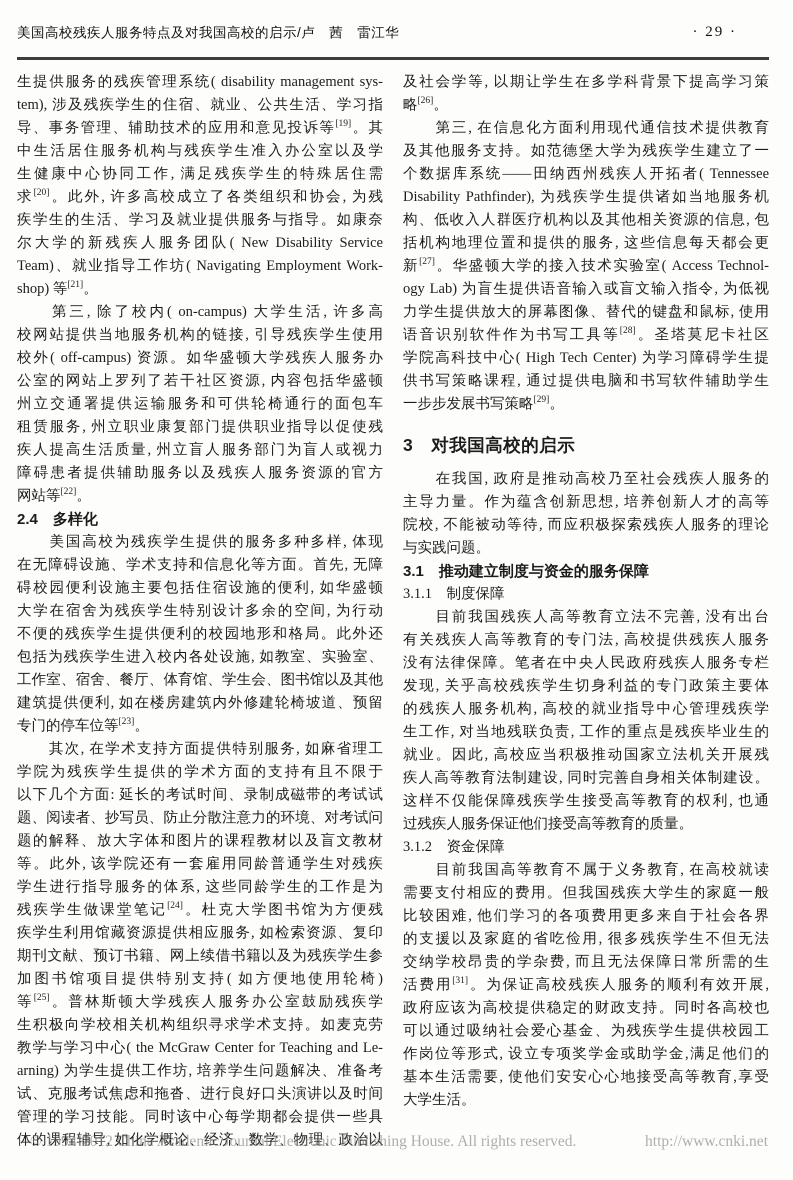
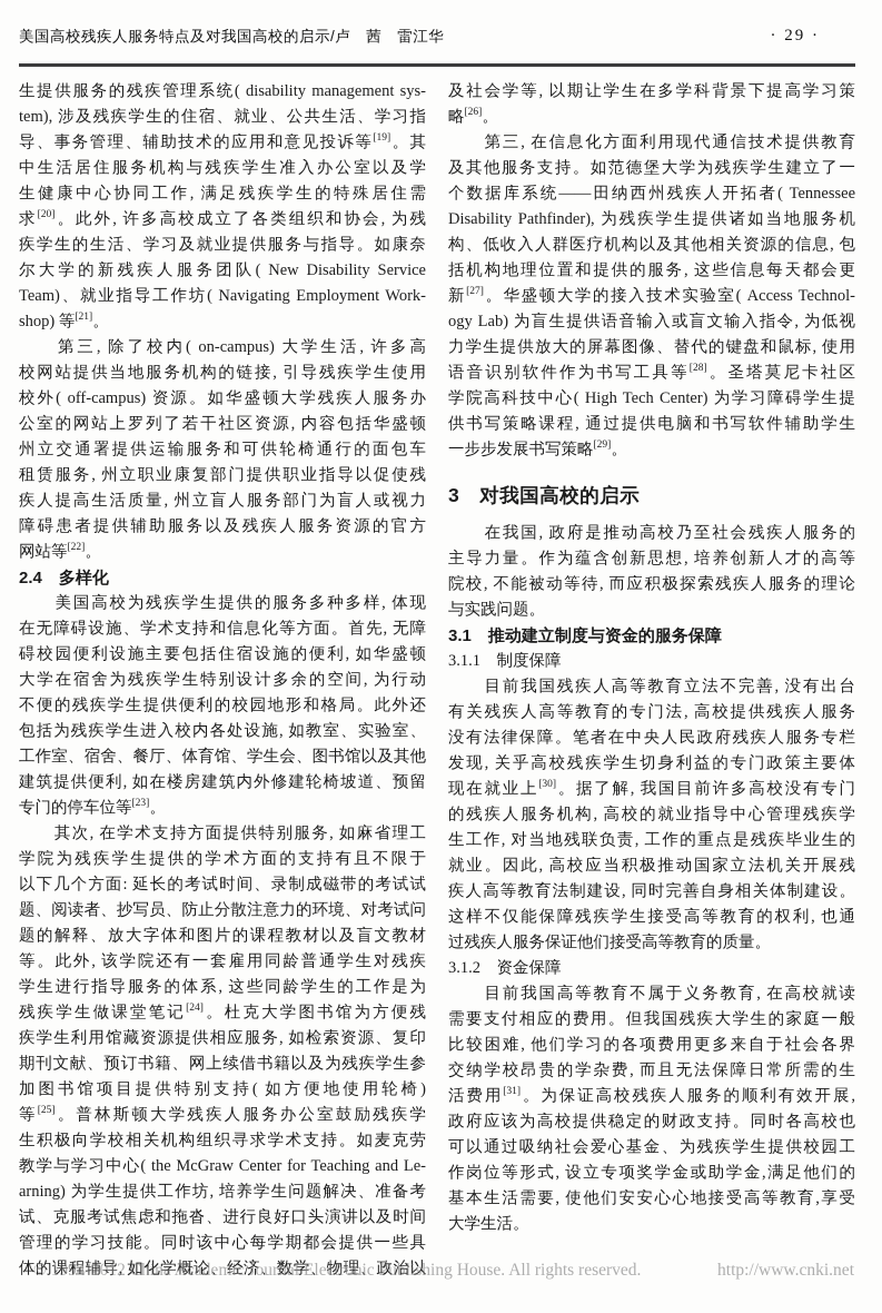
  美国高校残疾人服务特点及对我国高校的启示/卢 茜 雷江华
  · 29 ·
  生提供服务的残疾管理系统( disability management sys-
  tem), 涉及残疾学生的住宿、就业、公共生活、学习指
  导、事务管理、辅助技术的应用和意见投诉等[19]。其
  中生活居住服务机构与残疾学生准入办公室以及学
  生健康中心协同工作, 满足残疾学生的特殊居住需
  求[20]。此外, 许多高校成立了各类组织和协会, 为残
  疾学生的生活、学习及就业提供服务与指导。如康奈
  尔大学的新残疾人服务团队( New Disability Service
  Team)、就业指导工作坊( Navigating Employment Work-
  shop) 等[21]。
  第三, 除了校内( on-campus) 大学生活, 许多高
  校网站提供当地服务机构的链接, 引导残疾学生使用
  校外( off-campus) 资源。如华盛顿大学残疾人服务办
  公室的网站上罗列了若干社区资源, 内容包括华盛顿
  州立交通署提供运输服务和可供轮椅通行的面包车
  租赁服务, 州立职业康复部门提供职业指导以促使残
  疾人提高生活质量, 州立盲人服务部门为盲人或视力
  障碍患者提供辅助服务以及残疾人服务资源的官方
  网站等[22]。
  2.4 多样化
  美国高校为残疾学生提供的服务多种多样, 体现
  在无障碍设施、学术支持和信息化等方面。首先, 无障
  碍校园便利设施主要包括住宿设施的便利, 如华盛顿
  大学在宿舍为残疾学生特别设计多余的空间, 为行动
  不便的残疾学生提供便利的校园地形和格局。此外还
  包括为残疾学生进入校内各处设施, 如教室、实验室、
  工作室、宿舍、餐厅、体育馆、学生会、图书馆以及其他
  建筑提供便利, 如在楼房建筑内外修建轮椅坡道、预留
  专门的停车位等[23]。
  其次, 在学术支持方面提供特别服务, 如麻省理工
  学院为残疾学生提供的学术方面的支持有且不限于
  以下几个方面: 延长的考试时间、录制成磁带的考试试
  题、阅读者、抄写员、防止分散注意力的环境、对考试问
  题的解释、放大字体和图片的课程教材以及盲文教材
  等。此外, 该学院还有一套雇用同龄普通学生对残疾
  学生进行指导服务的体系, 这些同龄学生的工作是为
  残疾学生做课堂笔记[24]。杜克大学图书馆为方便残
  疾学生利用馆藏资源提供相应服务, 如检索资源、复印
  期刊文献、预订书籍、网上续借书籍以及为残疾学生参
  加图书馆项目提供特别支持( 如方便地使用轮椅)
  等[25]。普林斯顿大学残疾人服务办公室鼓励残疾学
  生积极向学校相关机构组织寻求学术支持。如麦克劳
  教学与学习中心( the McGraw Center for Teaching and Le-
  arning) 为学生提供工作坊, 培养学生问题解决、准备考
  试、克服考试焦虑和拖沓、进行良好口头演讲以及时间
  管理的学习技能。同时该中心每学期都会提供一些具
  体的课程辅导, 如化学概论、经济、数学、物理、政治以
  及社会学等, 以期让学生在多学科背景下提高学习策
  略[26]。
  第三, 在信息化方面利用现代通信技术提供教育
  及其他服务支持。如范德堡大学为残疾学生建立了一
  个数据库系统——田纳西州残疾人开拓者( Tennessee
  Disability Pathfinder), 为残疾学生提供诸如当地服务机
  构、低收入人群医疗机构以及其他相关资源的信息, 包
  括机构地理位置和提供的服务, 这些信息每天都会更
  新[27]。华盛顿大学的接入技术实验室( Access Technol-
  ogy Lab) 为盲生提供语音输入或盲文输入指令, 为低视
  力学生提供放大的屏幕图像、替代的键盘和鼠标, 使用
  语音识别软件作为书写工具等[28]。圣塔莫尼卡社区
  学院高科技中心( High Tech Center) 为学习障碍学生提
  供书写策略课程, 通过提供电脑和书写软件辅助学生
  一步步发展书写策略[29]。
  3 对我国高校的启示
  在我国, 政府是推动高校乃至社会残疾人服务的
  主导力量。作为蕴含创新思想, 培养创新人才的高等
  院校, 不能被动等待, 而应积极探索残疾人服务的理论
  与实践问题。
  3.1 推动建立制度与资金的服务保障
  3.1.1 制度保障
  目前我国残疾人高等教育立法不完善, 没有出台
  有关残疾人高等教育的专门法, 高校提供残疾人服务
  没有法律保障。笔者在中央人民政府残疾人服务专栏
  发现, 关乎高校残疾学生切身利益的专门政策主要体
+ 现在就业上[30]。据了解, 我国目前许多高校没有专门
  的残疾人服务机构, 高校的就业指导中心管理残疾学
  生工作, 对当地残联负责, 工作的重点是残疾毕业生的
  就业。因此, 高校应当积极推动国家立法机关开展残
  疾人高等教育法制建设, 同时完善自身相关体制建设。
  这样不仅能保障残疾学生接受高等教育的权利, 也通
  过残疾人服务保证他们接受高等教育的质量。
  3.1.2 资金保障
  目前我国高等教育不属于义务教育, 在高校就读
  需要支付相应的费用。但我国残疾大学生的家庭一般
  比较困难, 他们学习的各项费用更多来自于社会各界
- 的支援以及家庭的省吃俭用, 很多残疾学生不但无法
  交纳学校昂贵的学杂费, 而且无法保障日常所需的生
  活费用[31]。为保证高校残疾人服务的顺利有效开展,
  政府应该为高校提供稳定的财政支持。同时各高校也
  可以通过吸纳社会爱心基金、为残疾学生提供校园工
  作岗位等形式, 设立专项奖学金或助学金,满足他们的
  基本生活需要, 使他们安安心心地接受高等教育,享受
  大学生活。
  © 1994-2012 China Academic Journal Electronic Publishing House. All rights reserved.
  http://www.cnki.net
